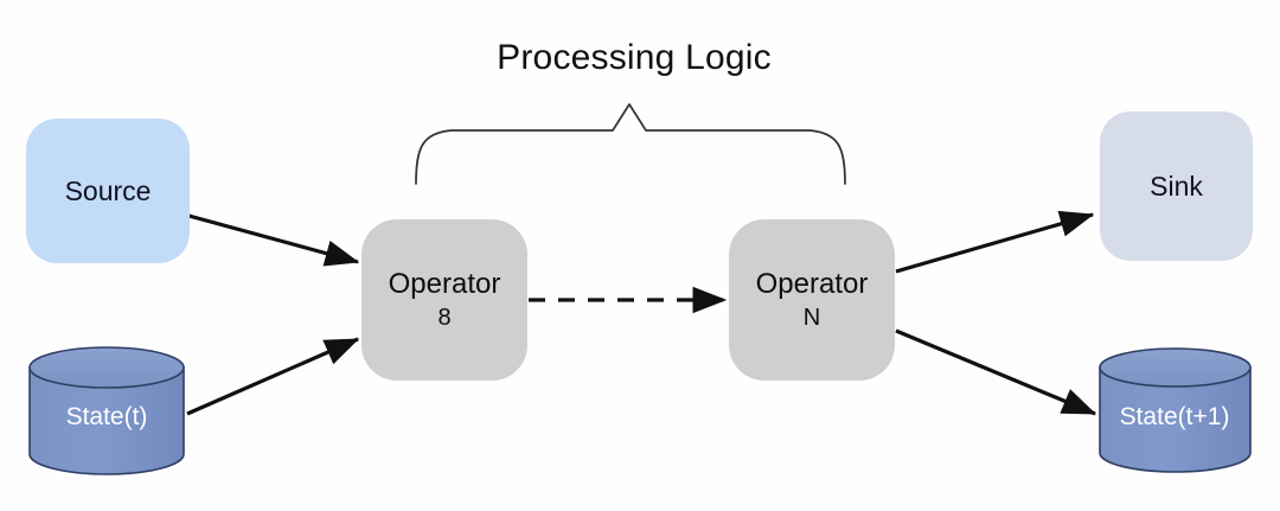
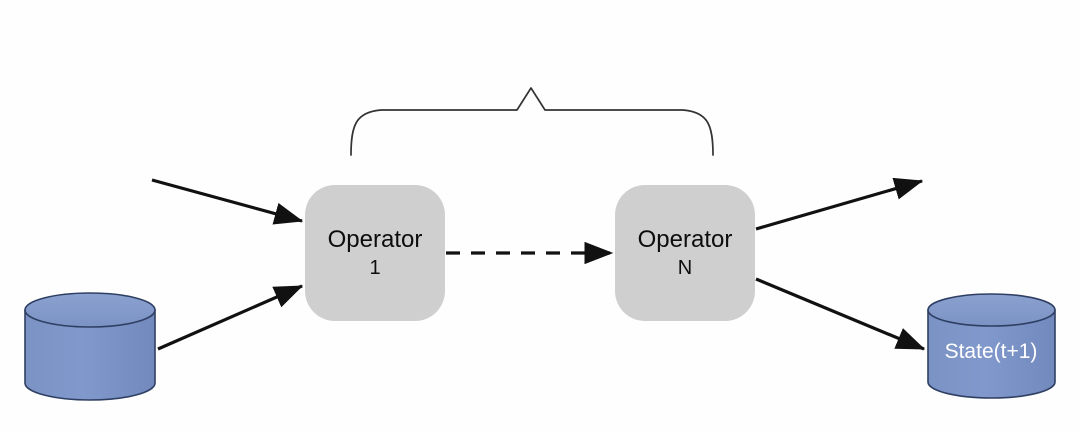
- Processing Logic
- Source
  Operator
- 8
+ 1
  Operator
  N
- Sink
- State(t)
  State(t+1)
